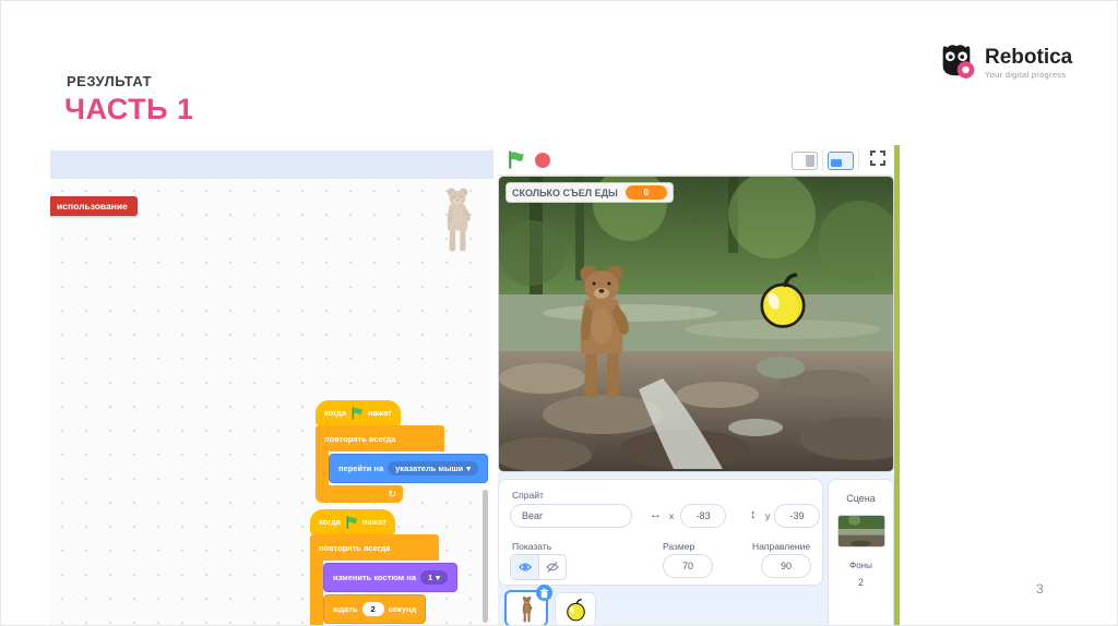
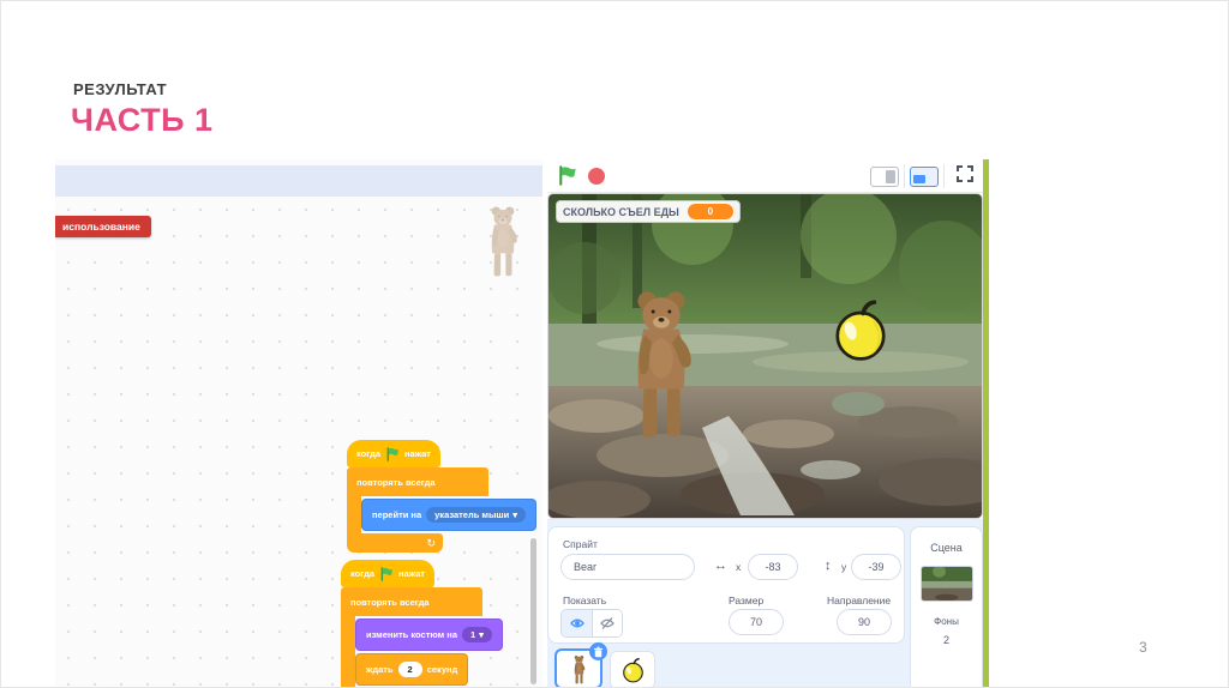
  РЕЗУЛЬТАТ
  ЧАСТЬ 1
- Rebotica
- Your digital progress
  3
  использование
  когда
  нажат
  повторять всегда
  перейти на
  указатель мыши
  ▾
  ↻
  когда
  нажат
  повторять всегда
  изменить костюм на
  1
  ▾
  ждать
  2
  секунд
  СКОЛЬКО СЪЕЛ ЕДЫ
  0
  Спрайт
  Bear
  ↔
  x
  -83
  ↕
  y
  -39
  Показать
  Размер
  70
  Направление
  90
  Сцена
  Фоны
  2
